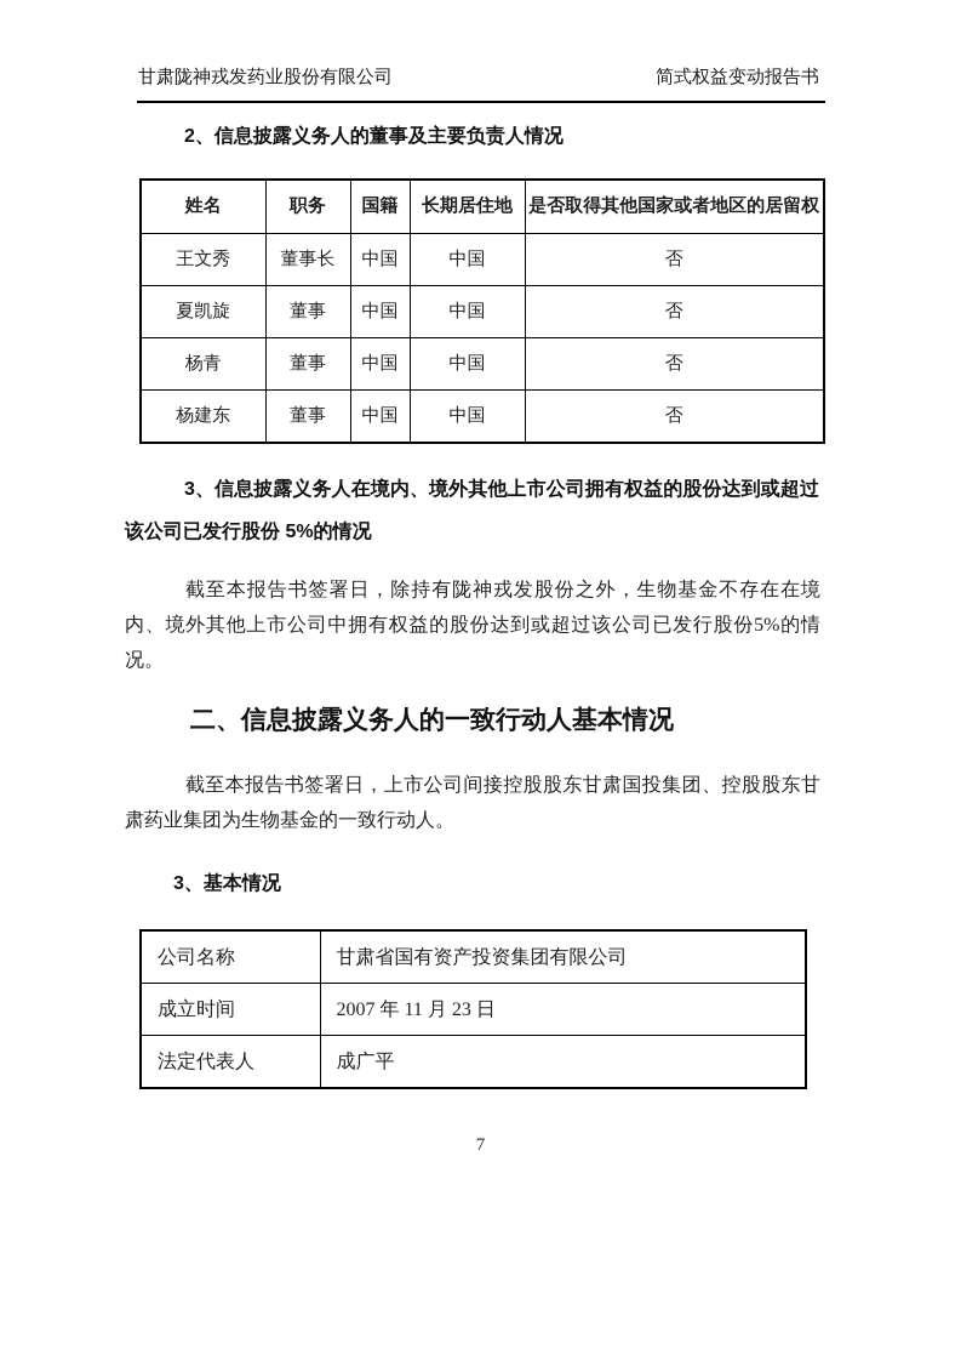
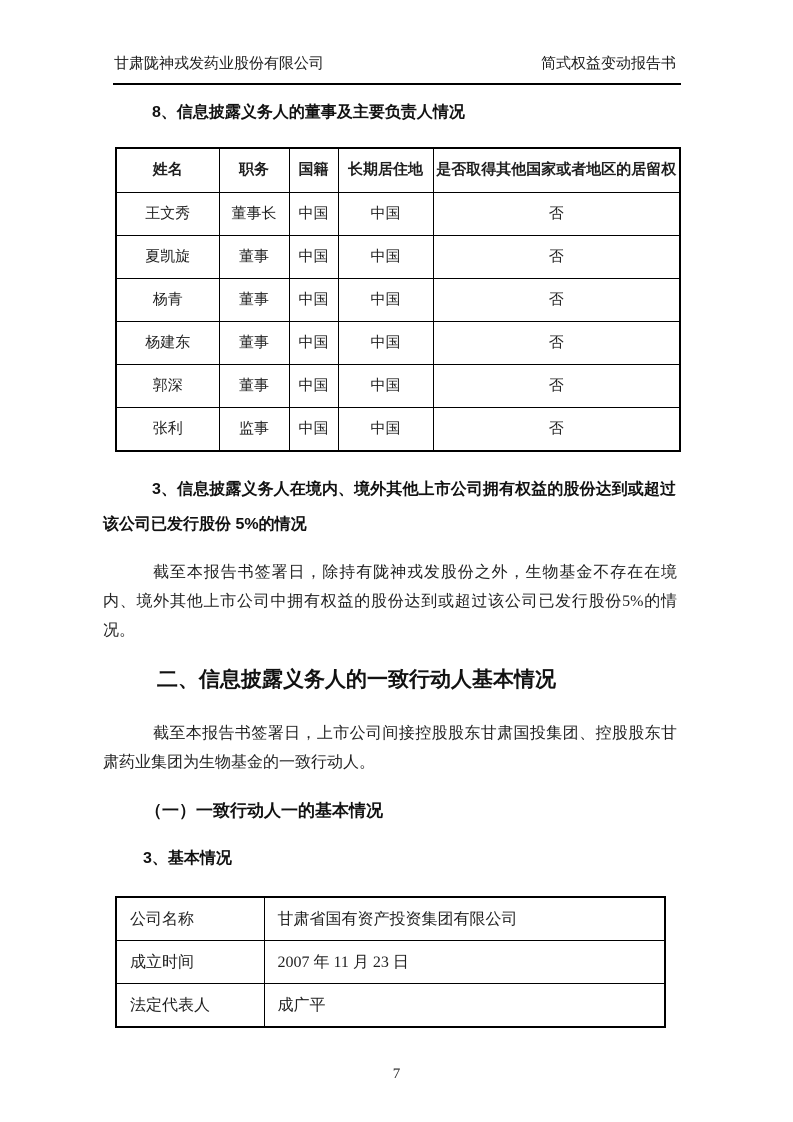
  甘肃陇神戎发药业股份有限公司
  简式权益变动报告书
- 2、信息披露义务人的董事及主要负责人情况
+ 8、信息披露义务人的董事及主要负责人情况
  姓名	职务	国籍	长期居住地	是否取得其他国家或者地区的居留权
  王文秀	董事长	中国	中国	否
  夏凯旋	董事	中国	中国	否
  杨青	董事	中国	中国	否
  杨建东	董事	中国	中国	否
+ 郭深	董事	中国	中国	否
+ 张利	监事	中国	中国	否
  3、信息披露义务人在境内、境外其他上市公司拥有权益的股份达到或超过该公司已发行股份 5%的情况
  截至本报告书签署日，除持有陇神戎发股份之外，生物基金不存在在境内、境外其他上市公司中拥有权益的股份达到或超过该公司已发行股份5%的情况。
  二、信息披露义务人的一致行动人基本情况
  截至本报告书签署日，上市公司间接控股股东甘肃国投集团、控股股东甘肃药业集团为生物基金的一致行动人。
+ （一）一致行动人一的基本情况
  3、基本情况
  公司名称	甘肃省国有资产投资集团有限公司
  成立时间	2007 年 11 月 23 日
  法定代表人	成广平
  7
